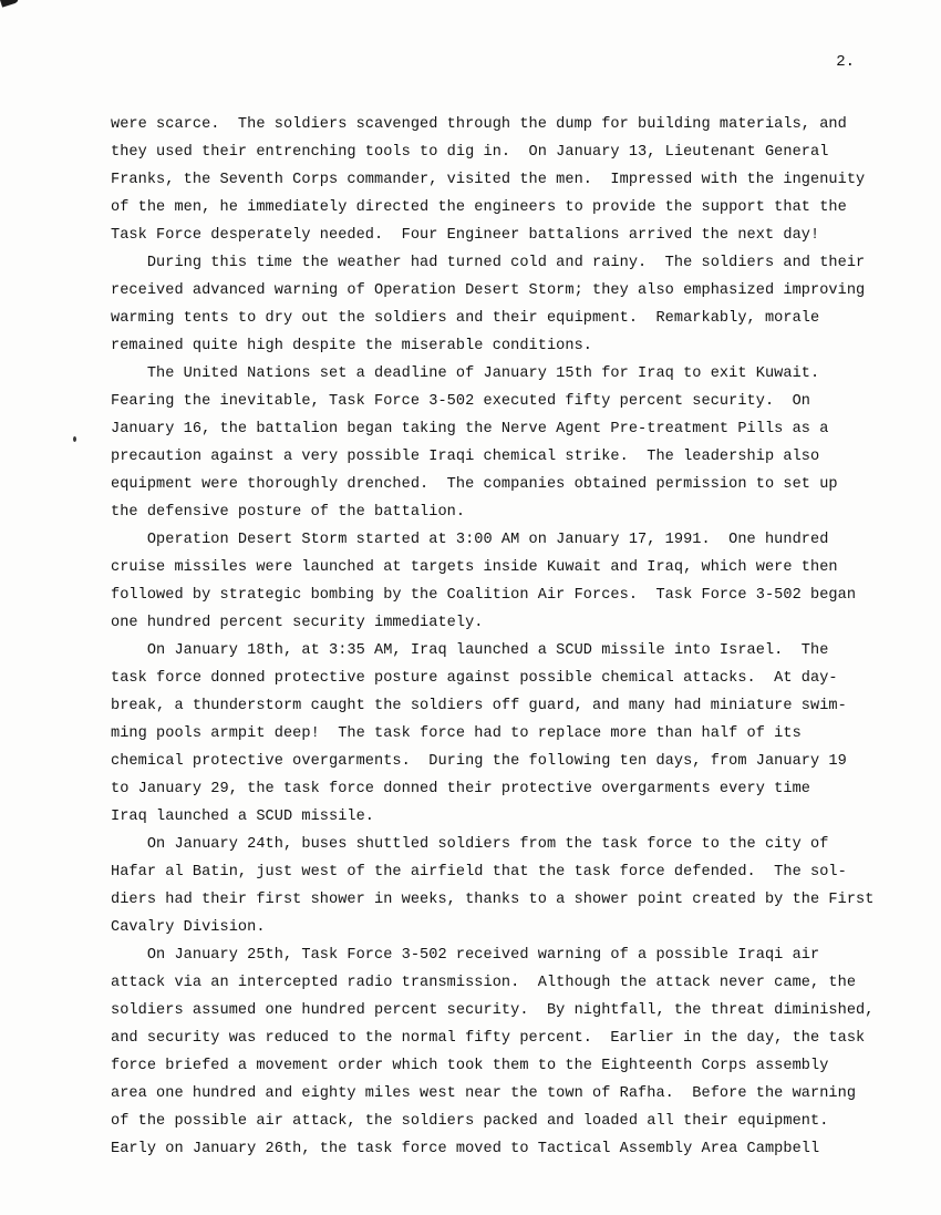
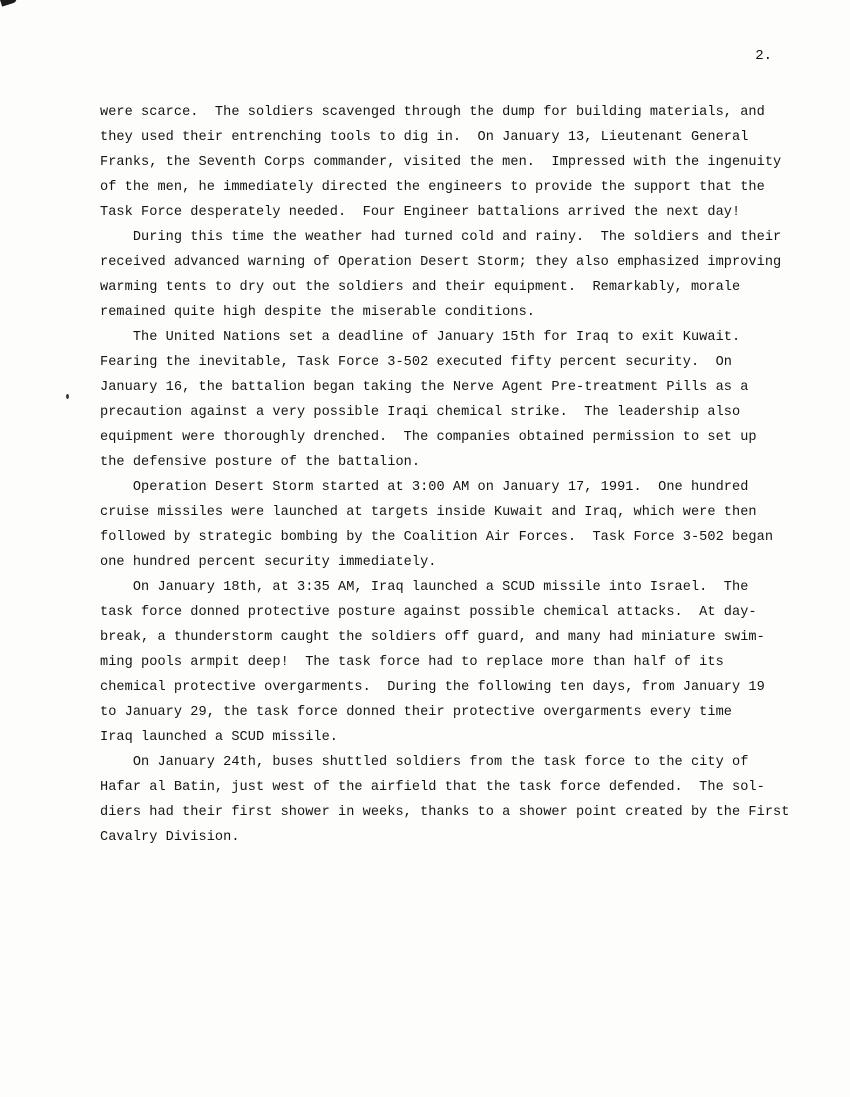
  2.
  were scarce. The soldiers scavenged through the dump for building materials, and
  they used their entrenching tools to dig in. On January 13, Lieutenant General
  Franks, the Seventh Corps commander, visited the men. Impressed with the ingenuity
  of the men, he immediately directed the engineers to provide the support that the
  Task Force desperately needed. Four Engineer battalions arrived the next day!
  During this time the weather had turned cold and rainy. The soldiers and their
  received advanced warning of Operation Desert Storm; they also emphasized improving
  warming tents to dry out the soldiers and their equipment. Remarkably, morale
  remained quite high despite the miserable conditions.
  The United Nations set a deadline of January 15th for Iraq to exit Kuwait.
  Fearing the inevitable, Task Force 3-502 executed fifty percent security. On
  January 16, the battalion began taking the Nerve Agent Pre-treatment Pills as a
  precaution against a very possible Iraqi chemical strike. The leadership also
  equipment were thoroughly drenched. The companies obtained permission to set up
  the defensive posture of the battalion.
  Operation Desert Storm started at 3:00 AM on January 17, 1991. One hundred
  cruise missiles were launched at targets inside Kuwait and Iraq, which were then
  followed by strategic bombing by the Coalition Air Forces. Task Force 3-502 began
  one hundred percent security immediately.
  On January 18th, at 3:35 AM, Iraq launched a SCUD missile into Israel. The
  task force donned protective posture against possible chemical attacks. At day-
  break, a thunderstorm caught the soldiers off guard, and many had miniature swim-
  ming pools armpit deep! The task force had to replace more than half of its
  chemical protective overgarments. During the following ten days, from January 19
  to January 29, the task force donned their protective overgarments every time
  Iraq launched a SCUD missile.
  On January 24th, buses shuttled soldiers from the task force to the city of
  Hafar al Batin, just west of the airfield that the task force defended. The sol-
  diers had their first shower in weeks, thanks to a shower point created by the First
  Cavalry Division.
- On January 25th, Task Force 3-502 received warning of a possible Iraqi air
- attack via an intercepted radio transmission. Although the attack never came, the
- soldiers assumed one hundred percent security. By nightfall, the threat diminished,
- and security was reduced to the normal fifty percent. Earlier in the day, the task
- force briefed a movement order which took them to the Eighteenth Corps assembly
- area one hundred and eighty miles west near the town of Rafha. Before the warning
- of the possible air attack, the soldiers packed and loaded all their equipment.
- Early on January 26th, the task force moved to Tactical Assembly Area Campbell
